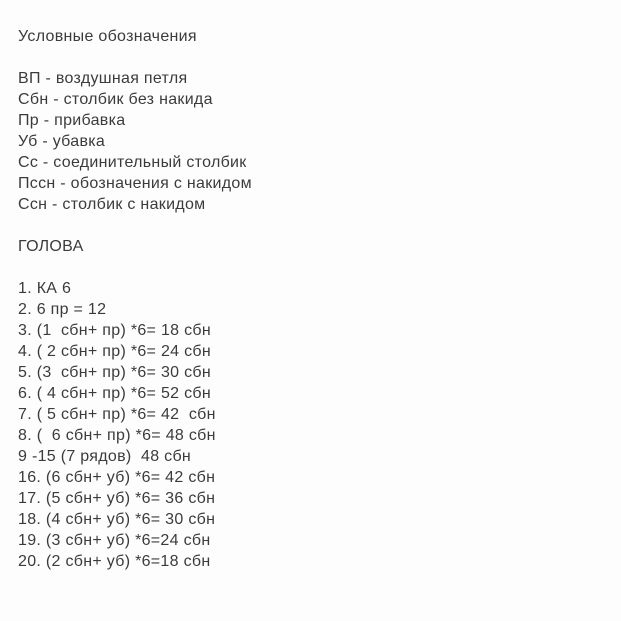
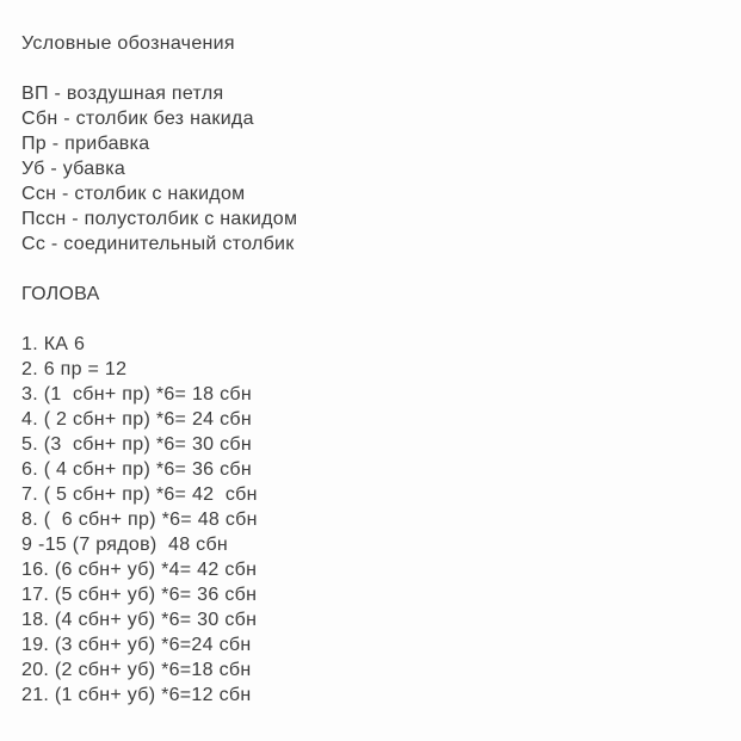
  Условные обозначения
  ВП - воздушная петля
  Сбн - столбик без накида
  Пр - прибавка
  Уб - убавка
- Сс - соединительный столбик
+ Ссн - столбик с накидом
- Пссн - обозначения с накидом
+ Пссн - полустолбик с накидом
- Ссн - столбик с накидом
+ Сс - соединительный столбик
  ГОЛОВА
  1. КА 6
  2. 6 пр = 12
  3. (1 сбн+ пр) *6= 18 сбн
  4. ( 2 сбн+ пр) *6= 24 сбн
  5. (3 сбн+ пр) *6= 30 сбн
- 6. ( 4 сбн+ пр) *6= 52 сбн
+ 6. ( 4 сбн+ пр) *6= 36 сбн
  7. ( 5 сбн+ пр) *6= 42 сбн
  8. ( 6 сбн+ пр) *6= 48 сбн
  9 -15 (7 рядов) 48 сбн
- 16. (6 сбн+ уб) *6= 42 сбн
+ 16. (6 сбн+ уб) *4= 42 сбн
  17. (5 сбн+ уб) *6= 36 сбн
  18. (4 сбн+ уб) *6= 30 сбн
  19. (3 сбн+ уб) *6=24 сбн
  20. (2 сбн+ уб) *6=18 сбн
+ 21. (1 сбн+ уб) *6=12 сбн
